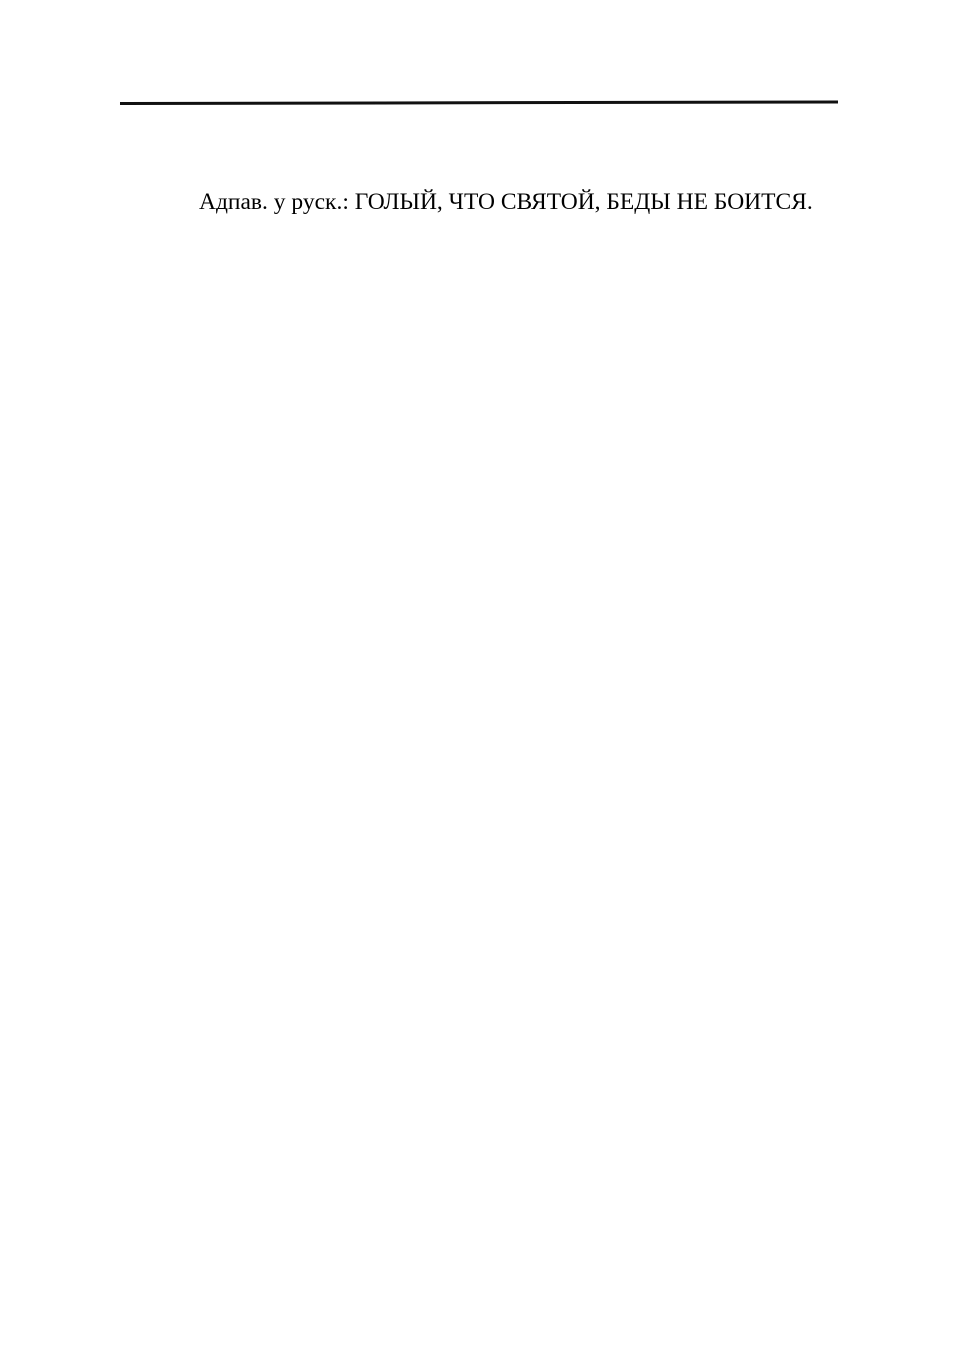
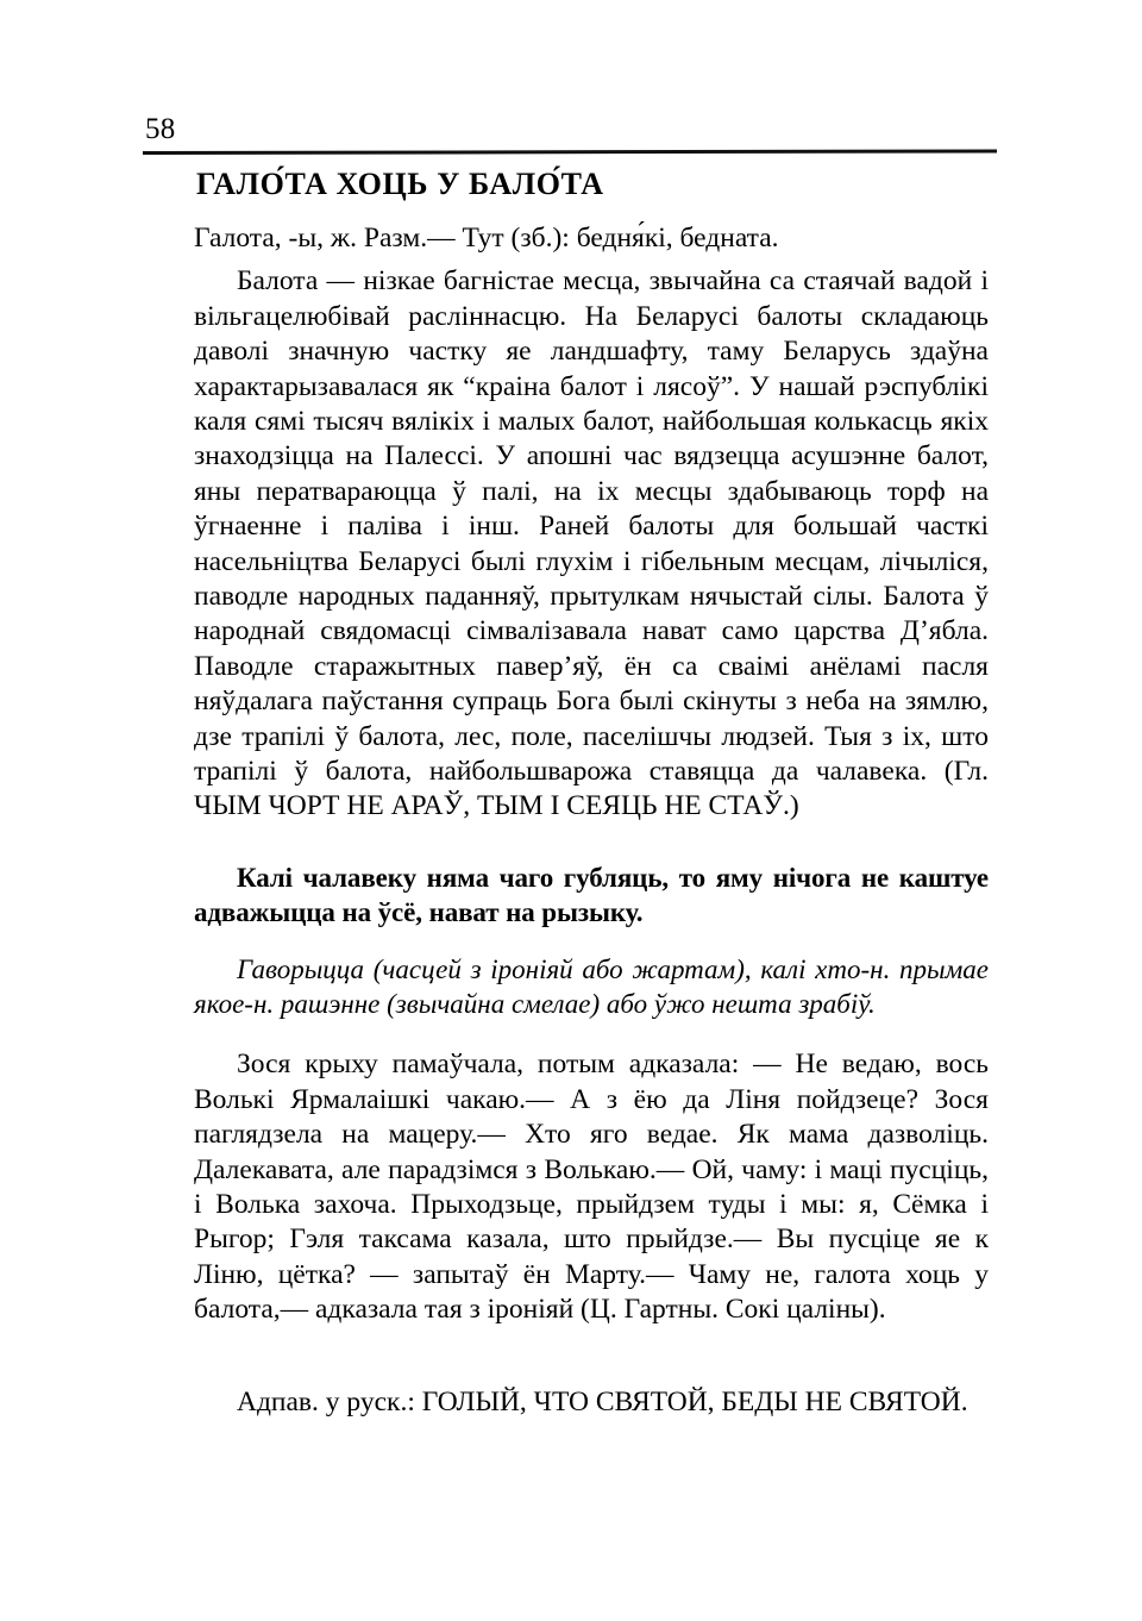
+ 58
+ ГАЛО́ТА ХОЦЬ У БАЛО́ТА
+ Галота, -ы, ж. Разм.— Тут (зб.): бедня́кі, бедната.
+ Балота — нізкае багністае месца, звычайна са стаячай вадой і вільгацелюбівай расліннасцю. На Беларусі балоты складаюць даволі значную частку яе ландшафту, таму Беларусь здаўна характарызавалася як “краіна балот і лясоў”. У нашай рэспублікі каля сямі тысяч вялікіх і малых балот, найбольшая колькасць якіх знаходзіцца на Палессі. У апошні час вядзецца асушэнне балот, яны ператвараюцца ў палі, на іх месцы здабываюць торф на ўгнаенне і паліва і інш. Раней балоты для большай часткі насельніцтва Беларусі былі глухім і гібельным месцам, лічыліся, паводле народных паданняў, прытулкам нячыстай сілы. Балота ў народнай свядомасці сімвалізавала нават само царства Д’ябла. Паводле старажытных павер’яў, ён са сваімі анёламі пасля няўдалага паўстання супраць Бога былі скінуты з неба на зямлю, дзе трапілі ў балота, лес, поле, паселішчы людзей. Тыя з іх, што трапілі ў балота, найбольшварожа ставяцца да чалавека. (Гл. ЧЫМ ЧОРТ НЕ АРАЎ, ТЫМ І СЕЯЦЬ НЕ СТАЎ.)
+ Калі чалавеку няма чаго губляць, то яму нічога не каштуе адважыцца на ўсё, нават на рызыку.
+ Гаворыцца (часцей з іроніяй або жартам), калі хто-н. прымае якое-н. рашэнне (звычайна смелае) або ўжо нешта зрабіў.
+ Зося крыху памаўчала, потым адказала: — Не ведаю, вось Волькі Ярмалаішкі чакаю.— А з ёю да Ліня пойдзеце? Зося паглядзела на мацеру.— Хто яго ведае. Як мама дазволіць. Далекавата, але парадзімся з Волькаю.— Ой, чаму: і маці пусціць, і Волька захоча. Прыходзьце, прыйдзем туды і мы: я, Сёмка і Рыгор; Гэля таксама казала, што прыйдзе.— Вы пусціце яе к Ліню, цётка? — запытаў ён Марту.— Чаму не, галота хоць у балота,— адказала тая з іроніяй (Ц. Гартны. Сокі цаліны).
- Адпав. у руск.: ГОЛЫЙ, ЧТО СВЯТОЙ, БЕДЫ НЕ БОИТСЯ.
+ Адпав. у руск.: ГОЛЫЙ, ЧТО СВЯТОЙ, БЕДЫ НЕ СВЯТОЙ.
